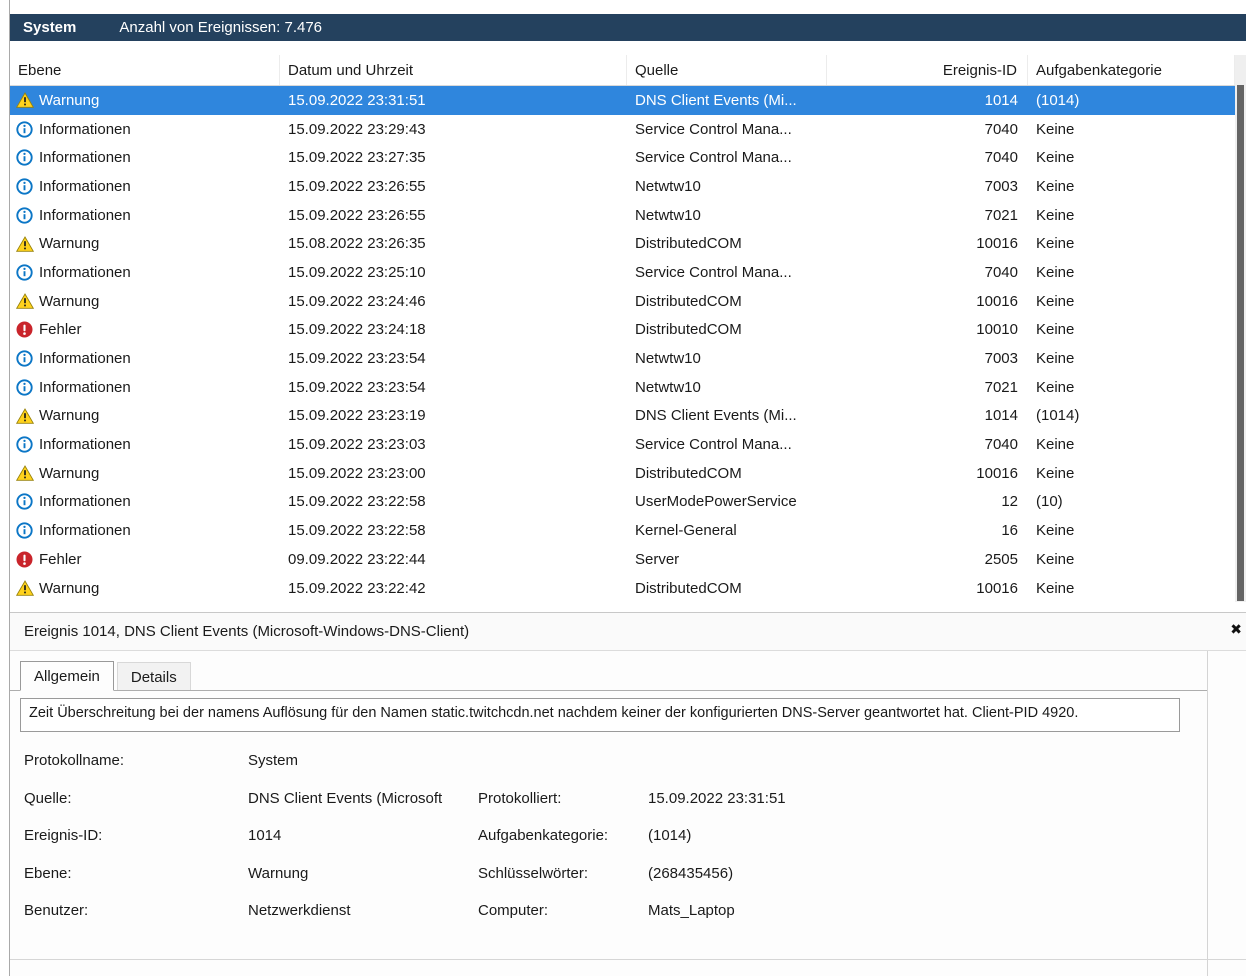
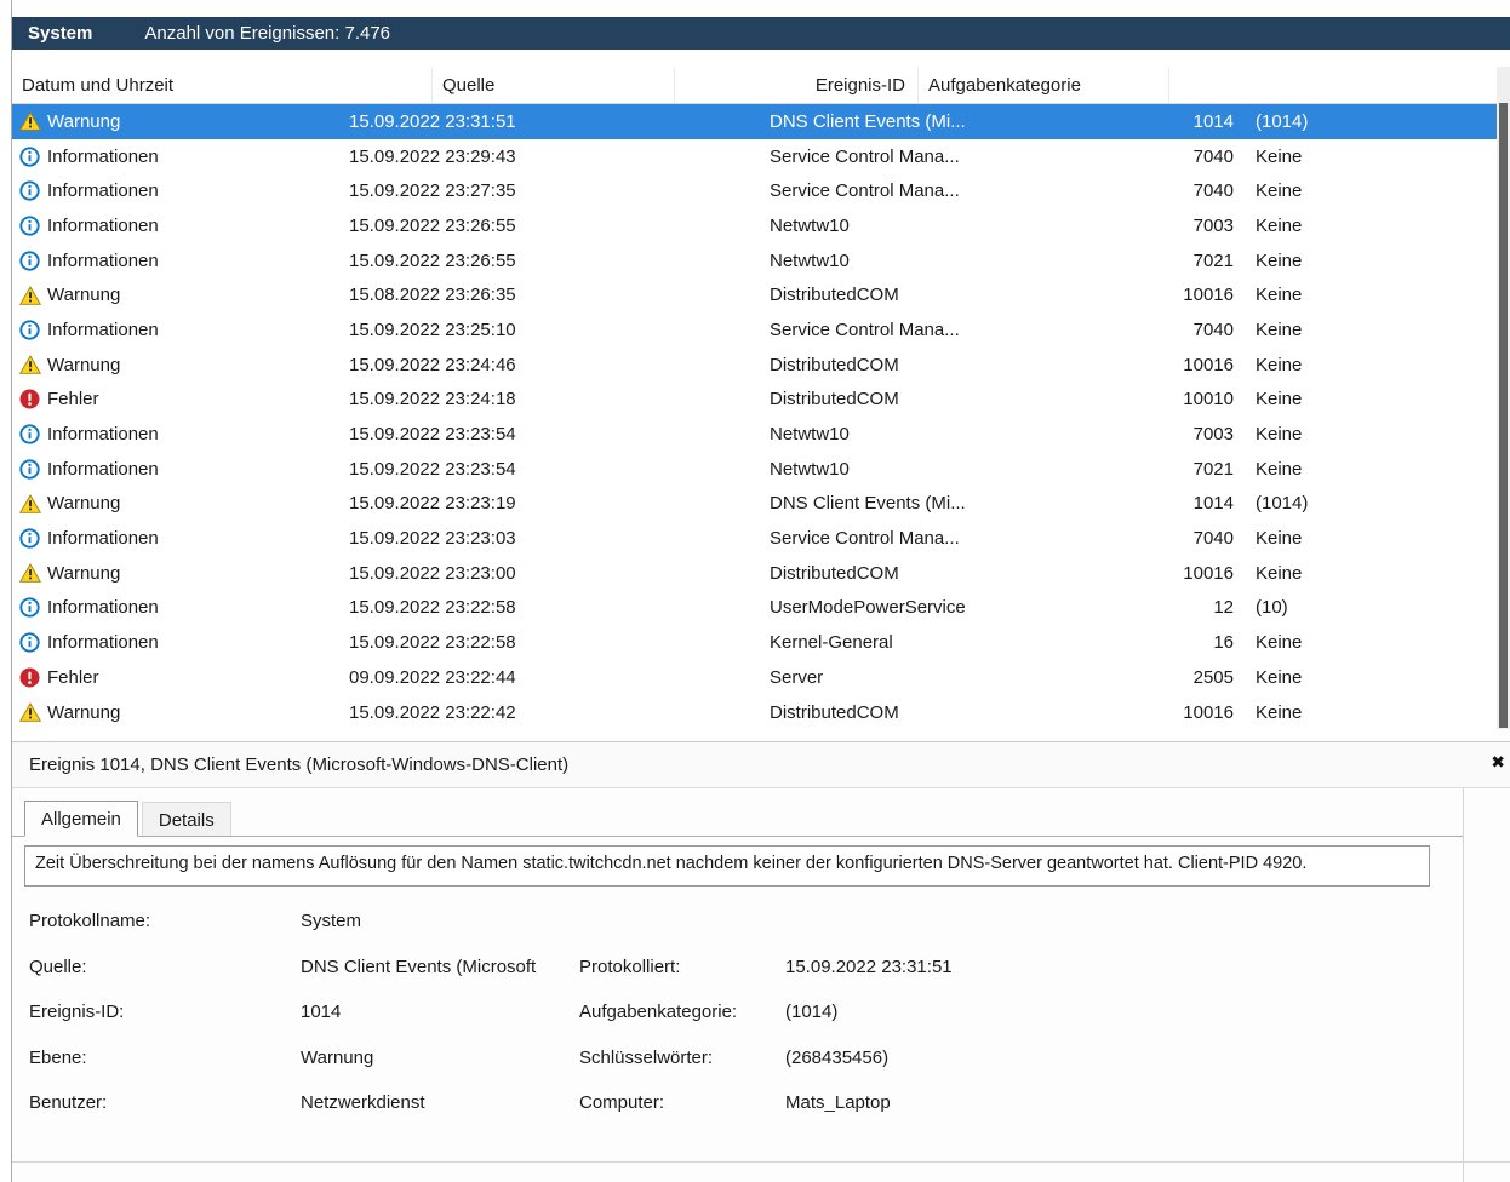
  System
  Anzahl von Ereignissen: 7.476
- Ebene
  Datum und Uhrzeit
  Quelle
  Ereignis-ID
  Aufgabenkategorie
  Warnung
  15.09.2022 23:31:51
  DNS Client Events (Mi...
  1014
  (1014)
  Informationen
  15.09.2022 23:29:43
  Service Control Mana...
  7040
  Keine
  Informationen
  15.09.2022 23:27:35
  Service Control Mana...
  7040
  Keine
  Informationen
  15.09.2022 23:26:55
  Netwtw10
  7003
  Keine
  Informationen
  15.09.2022 23:26:55
  Netwtw10
  7021
  Keine
  Warnung
  15.08.2022 23:26:35
  DistributedCOM
  10016
  Keine
  Informationen
  15.09.2022 23:25:10
  Service Control Mana...
  7040
  Keine
  Warnung
  15.09.2022 23:24:46
  DistributedCOM
  10016
  Keine
  Fehler
  15.09.2022 23:24:18
  DistributedCOM
  10010
  Keine
  Informationen
  15.09.2022 23:23:54
  Netwtw10
  7003
  Keine
  Informationen
  15.09.2022 23:23:54
  Netwtw10
  7021
  Keine
  Warnung
  15.09.2022 23:23:19
  DNS Client Events (Mi...
  1014
  (1014)
  Informationen
  15.09.2022 23:23:03
  Service Control Mana...
  7040
  Keine
  Warnung
  15.09.2022 23:23:00
  DistributedCOM
  10016
  Keine
  Informationen
  15.09.2022 23:22:58
  UserModePowerService
  12
  (10)
  Informationen
  15.09.2022 23:22:58
  Kernel-General
  16
  Keine
  Fehler
  09.09.2022 23:22:44
  Server
  2505
  Keine
  Warnung
  15.09.2022 23:22:42
  DistributedCOM
  10016
  Keine
  Ereignis 1014, DNS Client Events (Microsoft-Windows-DNS-Client)
  ✖
  Allgemein
  Details
  Zeit Überschreitung bei der namens Auflösung für den Namen static.twitchcdn.net nachdem keiner der konfigurierten DNS-Server geantwortet hat. Client-PID 4920.
  Protokollname:
  System
  Quelle:
  DNS Client Events (Microsoft
  Protokolliert:
  15.09.2022 23:31:51
  Ereignis-ID:
  1014
  Aufgabenkategorie:
  (1014)
  Ebene:
  Warnung
  Schlüsselwörter:
  (268435456)
  Benutzer:
  Netzwerkdienst
  Computer:
  Mats_Laptop
